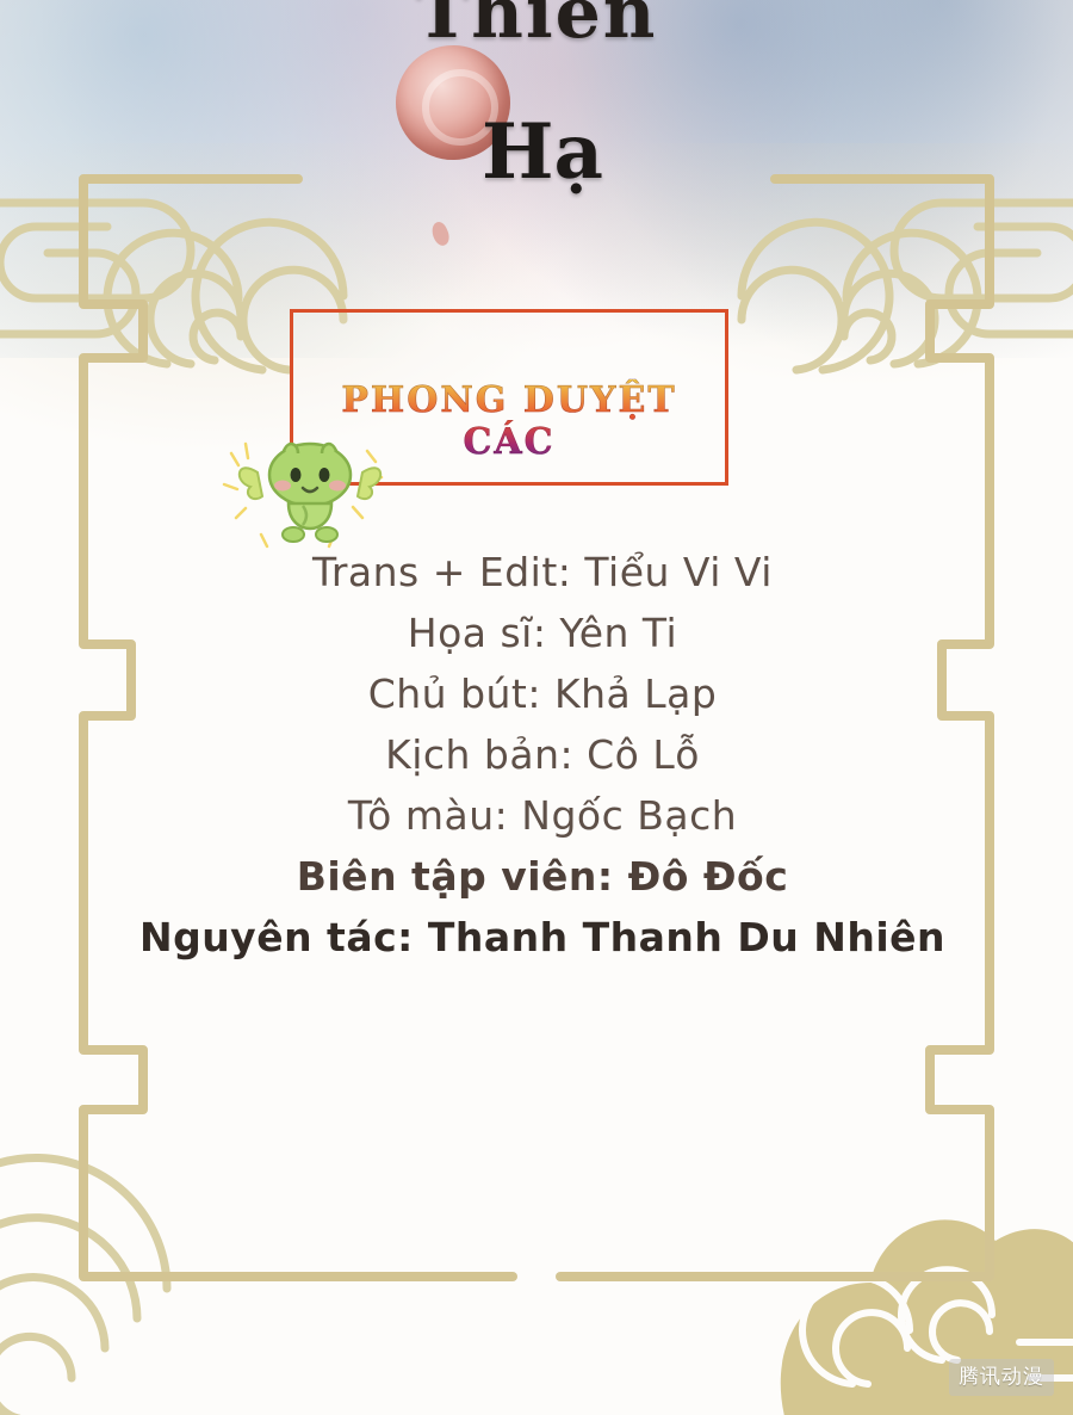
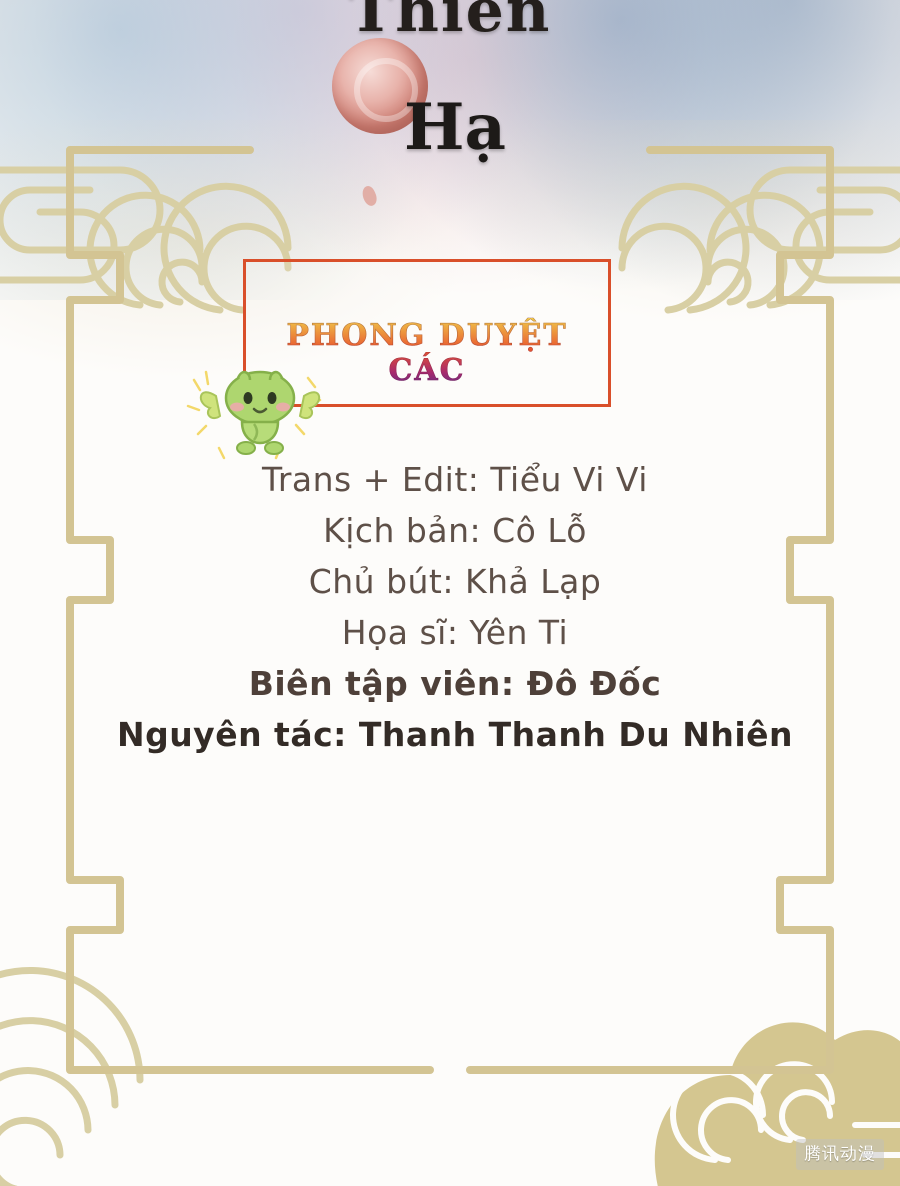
  Thiên
  Hạ
  PHONG DUYỆT CÁC
  Trans + Edit: Tiểu Vi Vi
- Họa sĩ: Yên Ti
+ Kịch bản: Cô Lỗ
  Chủ bút: Khả Lạp
- Kịch bản: Cô Lỗ
+ Họa sĩ: Yên Ti
- Tô màu: Ngốc Bạch
  Biên tập viên: Đô Đốc
  Nguyên tác: Thanh Thanh Du Nhiên
  腾讯动漫
